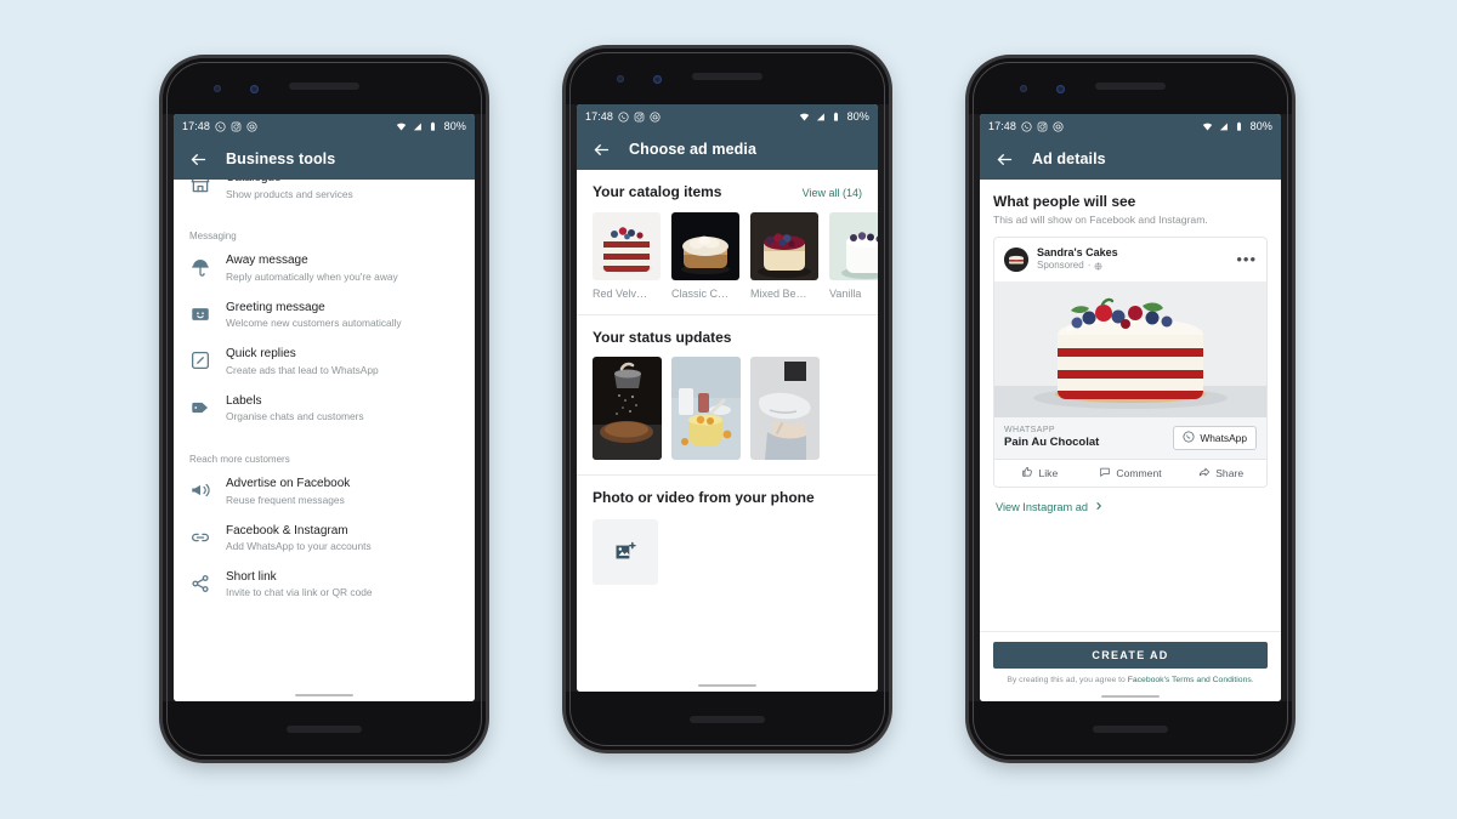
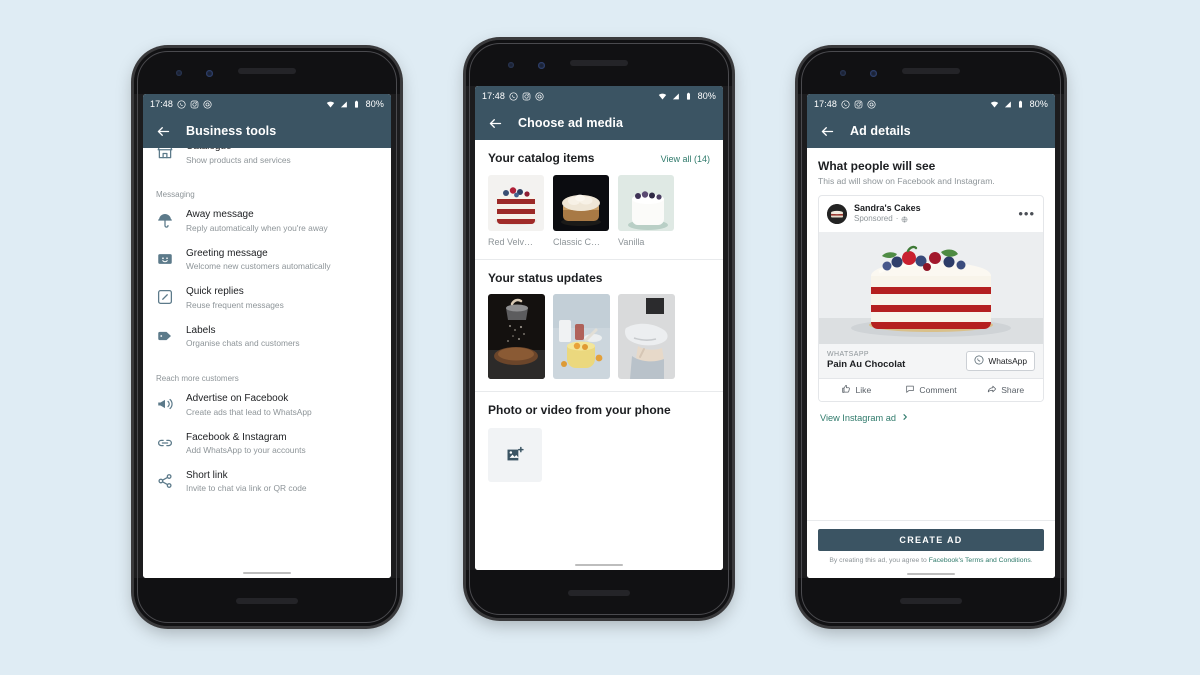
  17:48
  80%
  Business tools
  Show products and services
  Messaging
  Away message
  Reply automatically when you're away
  Greeting message
  Welcome new customers automatically
  Quick replies
- Create ads that lead to WhatsApp
+ Reuse frequent messages
  Labels
  Organise chats and customers
  Reach more customers
  Advertise on Facebook
- Reuse frequent messages
+ Create ads that lead to WhatsApp
  Facebook & Instagram
  Add WhatsApp to your accounts
  Short link
  Invite to chat via link or QR code
  17:48
  80%
  Choose ad media
  Your catalog items
  View all (14)
  Red Velv…
  Classic C…
- Mixed Be…
  Vanilla
  Your status updates
  Photo or video from your phone
  17:48
  80%
  Ad details
  What people will see
  This ad will show on Facebook and Instagram.
  Sandra's Cakes
  Sponsored
  ·
  •••
  Pain Au Chocolat
  WhatsApp
  Like
  Comment
  Share
  View Instagram ad
  CREATE AD
